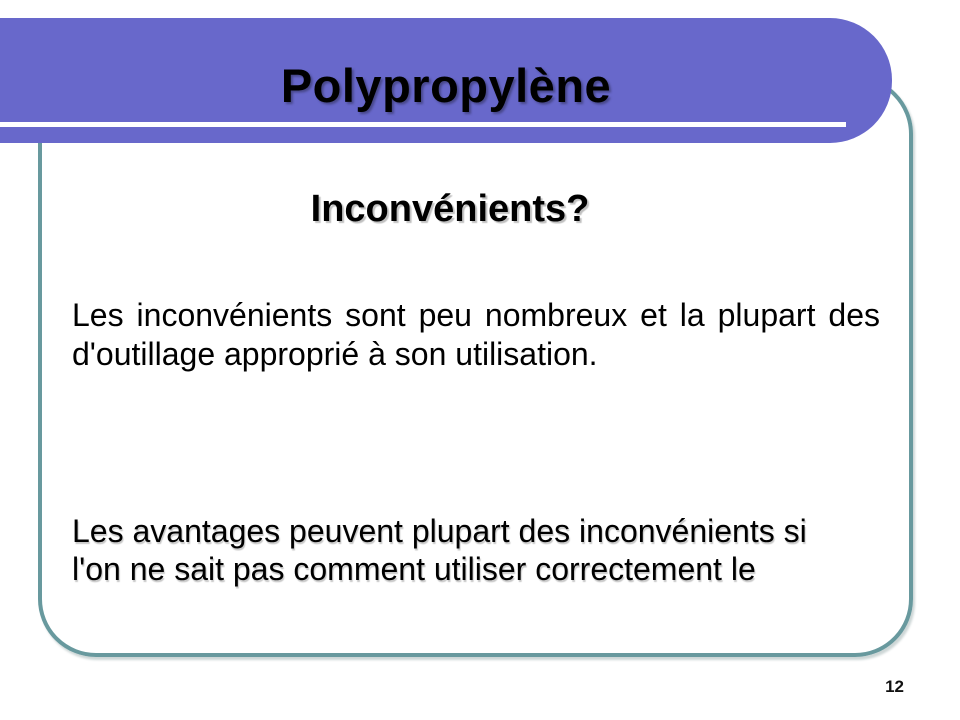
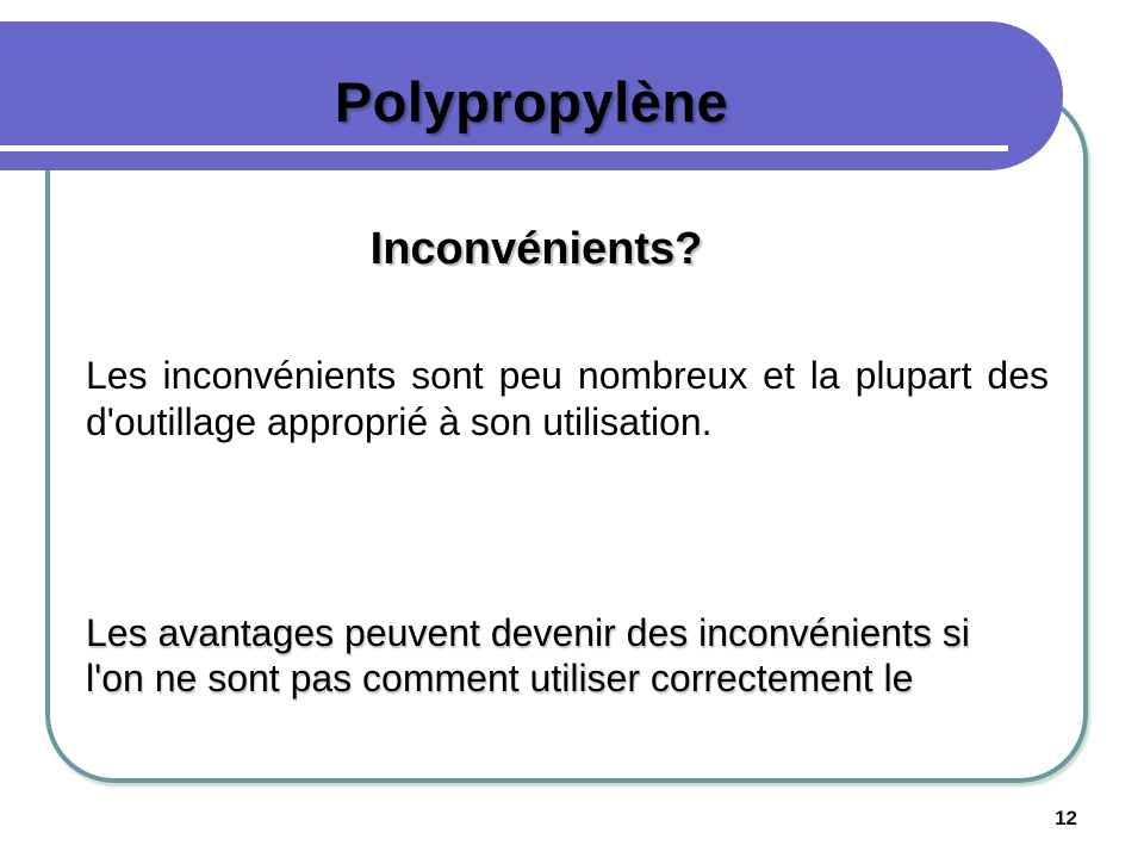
  Polypropylène
  Inconvénients?
  Les inconvénients sont peu nombreux et la plupart des
  d'outillage approprié à son utilisation.
- Les avantages peuvent plupart des inconvénients si
+ Les avantages peuvent devenir des inconvénients si
- l'on ne sait pas comment utiliser correctement le
+ l'on ne sont pas comment utiliser correctement le
  12
